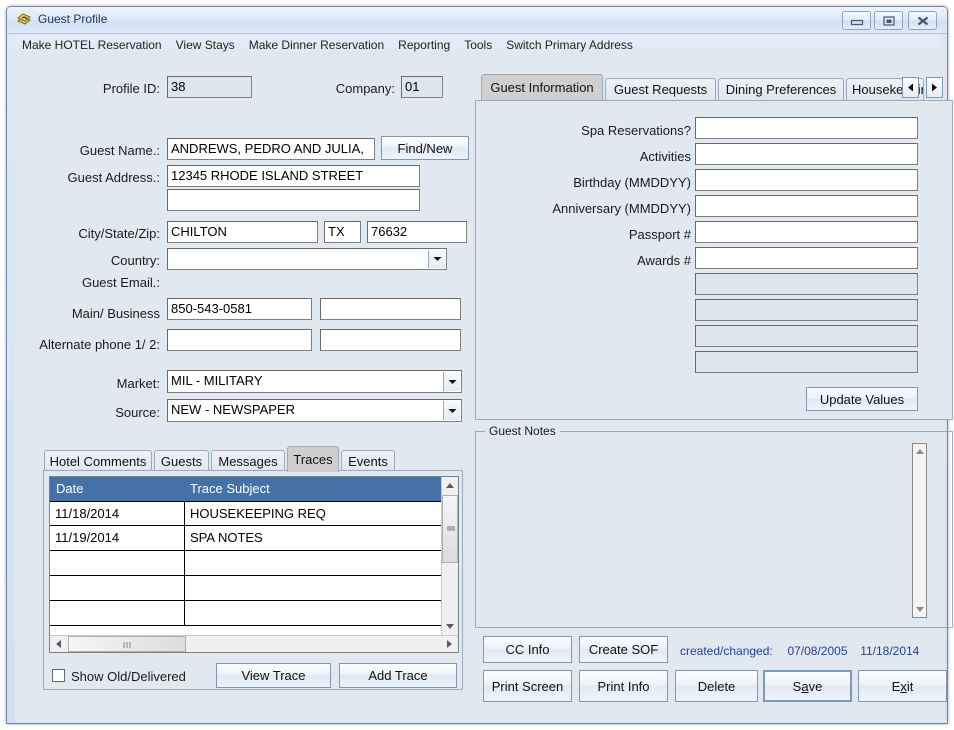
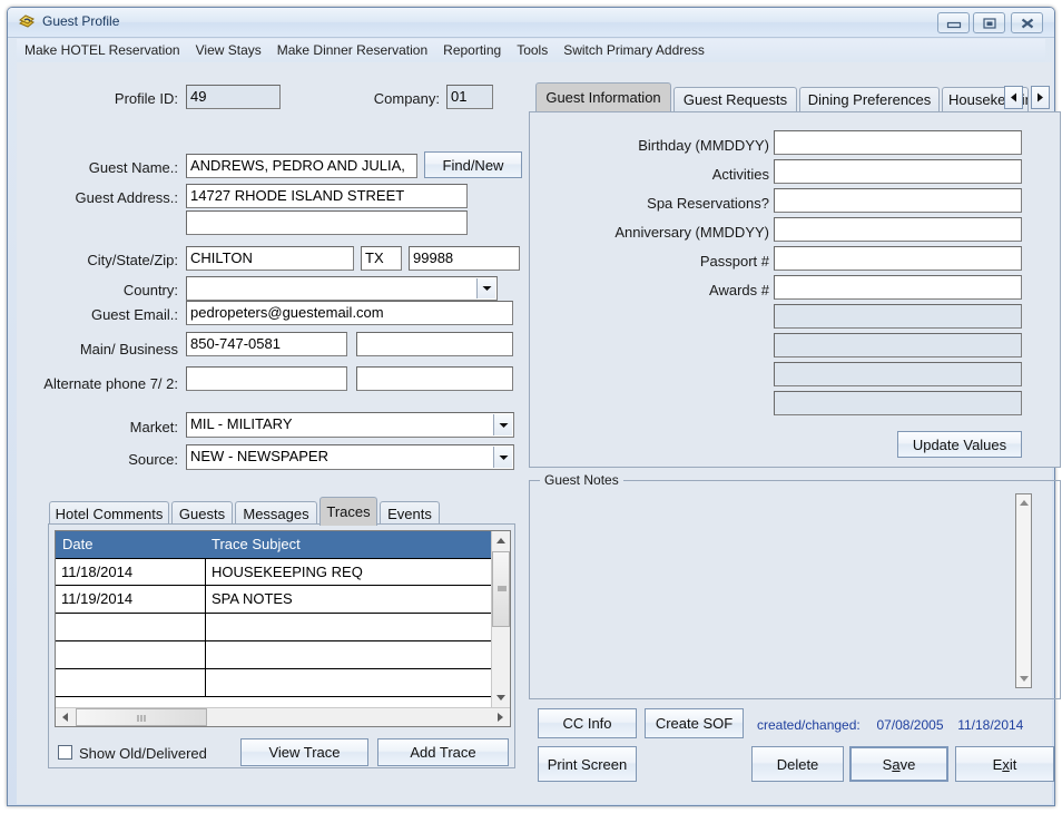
  Guest Profile
  Make HOTEL Reservation View Stays Make Dinner Reservation Reporting Tools Switch Primary Address
  Profile ID:
- 38
+ 49
  Company:
  01
  Guest Name.:
  ANDREWS, PEDRO AND JULIA,
  Find/New
  Guest Address.:
- 12345 RHODE ISLAND STREET
+ 14727 RHODE ISLAND STREET
  City/State/Zip:
  CHILTON
  TX
- 76632
+ 99988
  Country:
  Guest Email.:
+ pedropeters@guestemail.com
  Main/ Business
- 850-543-0581
+ 850-747-0581
- Alternate phone 1/ 2:
+ Alternate phone 7/ 2:
  Market:
  MIL - MILITARY
  Source:
  NEW - NEWSPAPER
  Guest Information
  Guest Requests
  Dining Preferences
  Housekei
- Spa Reservations?
+ Birthday (MMDDYY)
  Activities
- Birthday (MMDDYY)
+ Spa Reservations?
  Anniversary (MMDDYY)
  Passport #
  Awards #
  Update Values
  Hotel Comments
  Guests
  Messages
  Traces
  Events
  Date
  Trace Subject
  11/18/2014
  HOUSEKEEPING REQ
  11/19/2014
  SPA NOTES
  Show Old/Delivered
  View Trace
  Add Trace
  Guest Notes
  CC Info
  Create SOF
  created/changed: 07/08/2005 11/18/2014
  Print Screen
- Print Info
  Delete
  Save
  Exit
